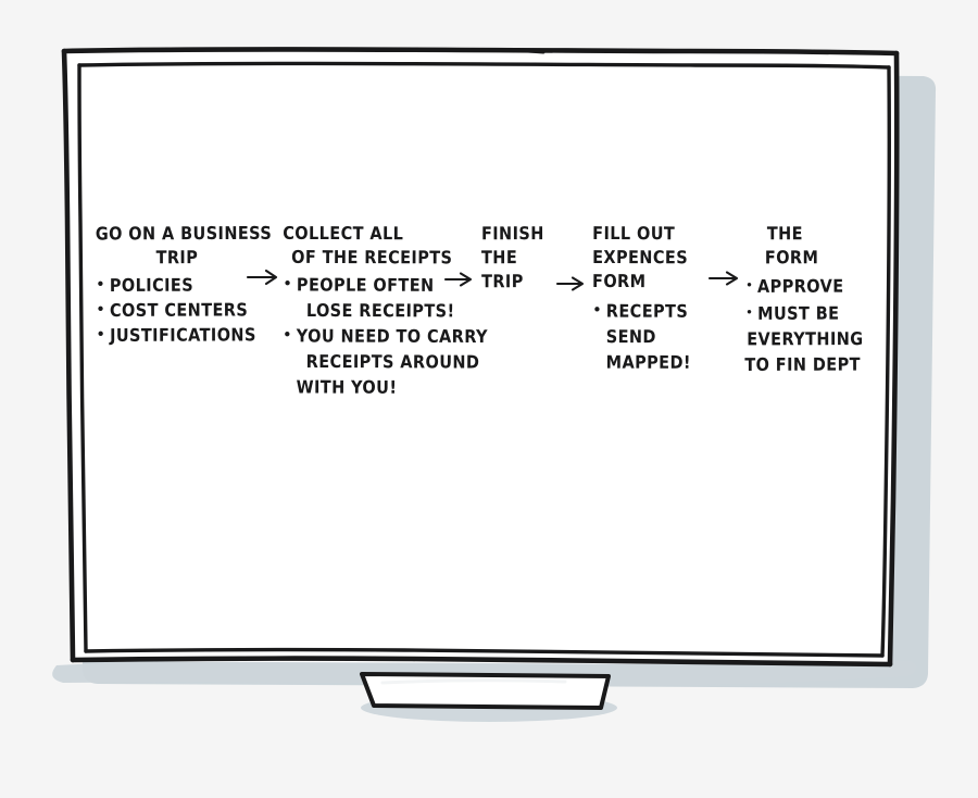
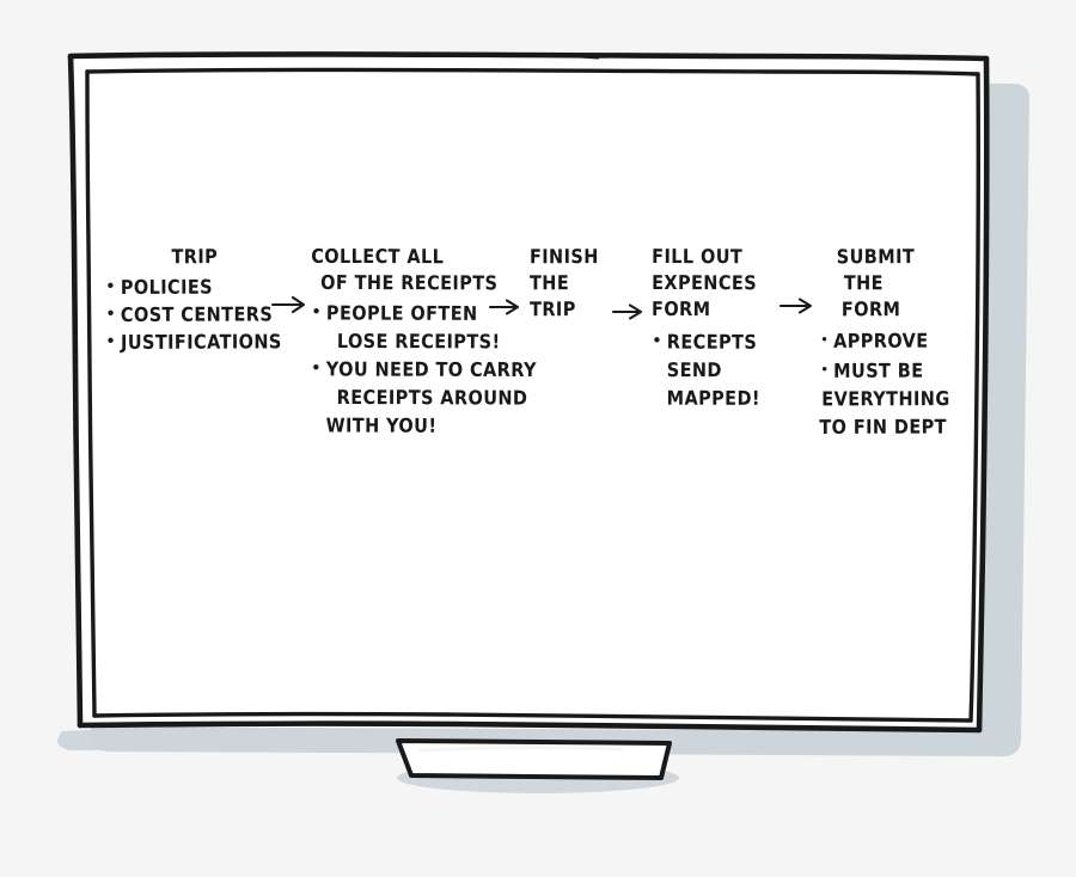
- GO ON A BUSINESS
  TRIP
  •
  POLICIES
  •
  COST CENTERS
  •
  JUSTIFICATIONS
  COLLECT ALL
  OF THE RECEIPTS
  •
  PEOPLE OFTEN
  LOSE RECEIPTS!
  •
  YOU NEED TO CARRY
  RECEIPTS AROUND
  WITH YOU!
  FINISH
  THE
  TRIP
  FILL OUT
  EXPENCES
  FORM
  •
  RECEPTS
  SEND
  MAPPED!
+ SUBMIT
  THE
  FORM
  •
  APPROVE
  •
  MUST BE
  EVERYTHING
  TO FIN DEPT
